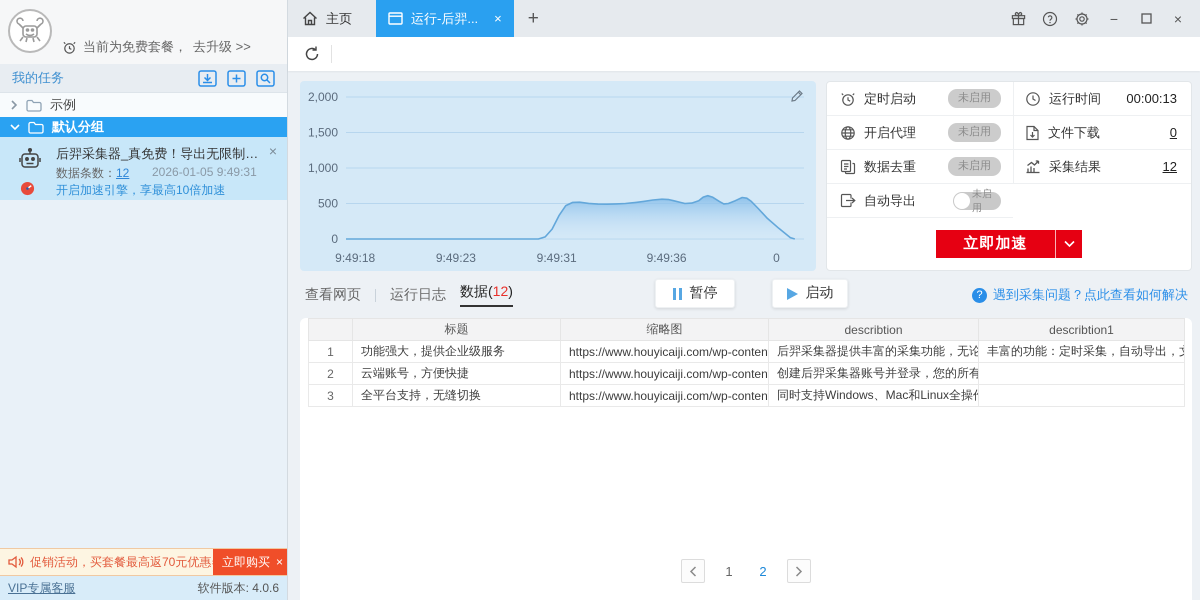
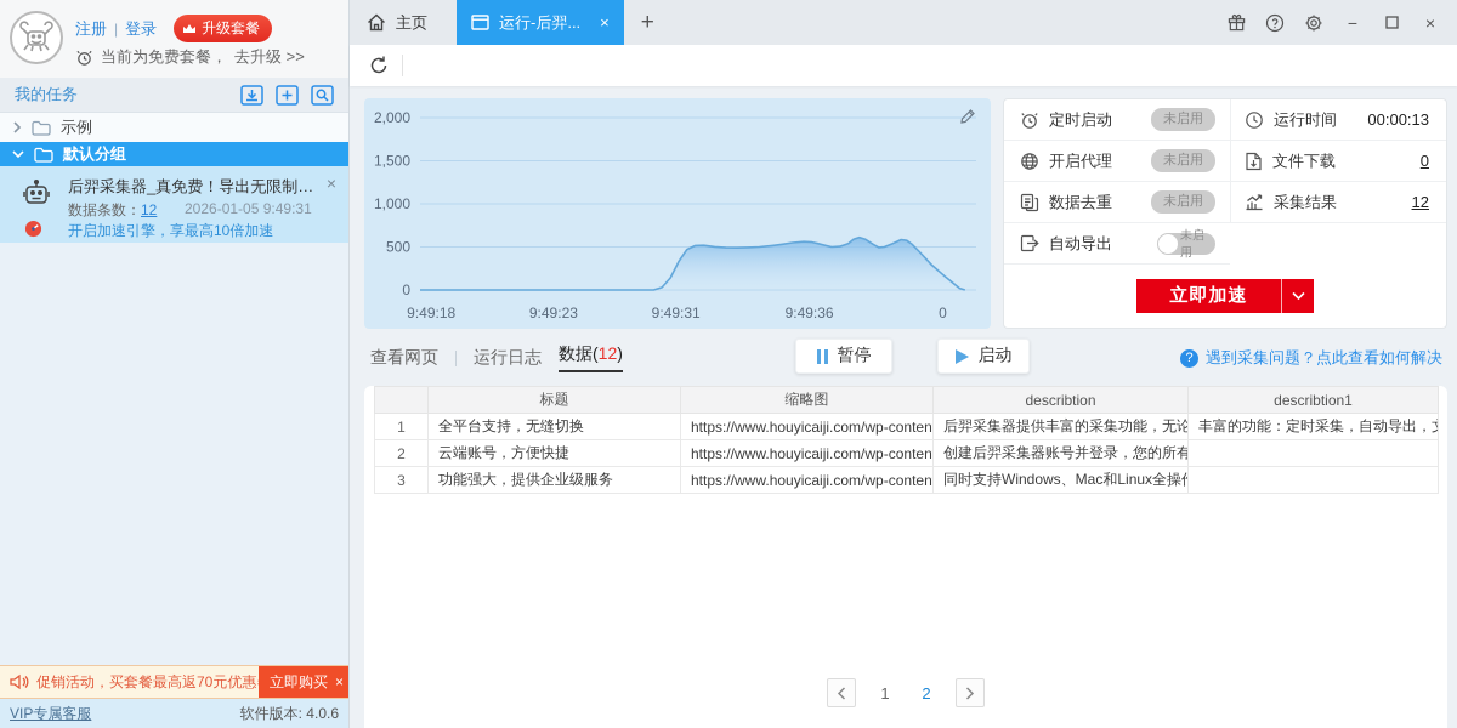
+ 注册
+ |
+ 登录
+ 升级套餐
  当前为免费套餐，
  去升级 >>
  我的任务
  示例
  默认分组
  后羿采集器_真免费！导出无限制网
  ×
  数据条数：12
  2026-01-05 9:49:31
  开启加速引擎，享最高10倍加速
  促销活动，买套餐最高返70元优惠
  立即购买
  ×
  VIP专属客服
  软件版本: 4.0.6
  主页
  运行-后羿...
  ×
  +
  −
  ×
  0
  500
  1,000
  1,500
  2,000
  9:49:18
  9:49:23
  9:49:31
  9:49:36
  0
  定时启动
  未启用
  运行时间
  00:00:13
  开启代理
  未启用
  文件下载
  0
  数据去重
  未启用
  采集结果
  12
  自动导出
  未启用
  立即加速
  查看网页
  运行日志
  数据(12)
  暂停
  启动
  ?
  遇到采集问题？点此查看如何解决
  	标题	缩略图	describtion	describtion1
- 1	功能强大，提供企业级服务	https://www.houyicaiji.com/wp-conten	后羿采集器提供丰富的采集功能，无论	丰富的功能：定时采集，自动导出，
+ 1	全平台支持，无缝切换	https://www.houyicaiji.com/wp-conten	后羿采集器提供丰富的采集功能，无论	丰富的功能：定时采集，自动导出，
  2	云端账号，方便快捷	https://www.houyicaiji.com/wp-conten	创建后羿采集器账号并登录，您的所有
- 3	全平台支持，无缝切换	https://www.houyicaiji.com/wp-conten	同时支持Windows、Mac和Linux全操
+ 3	功能强大，提供企业级服务	https://www.houyicaiji.com/wp-conten	同时支持Windows、Mac和Linux全操
  1
  2
